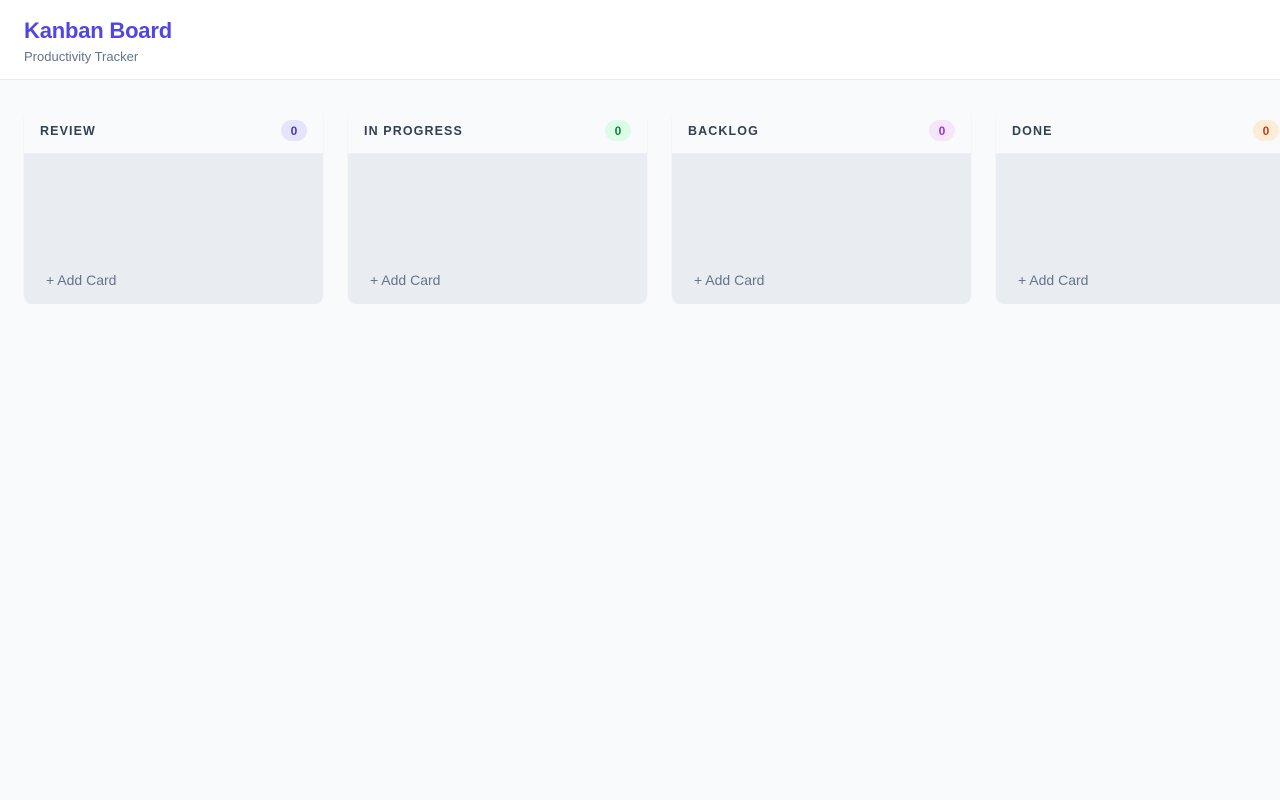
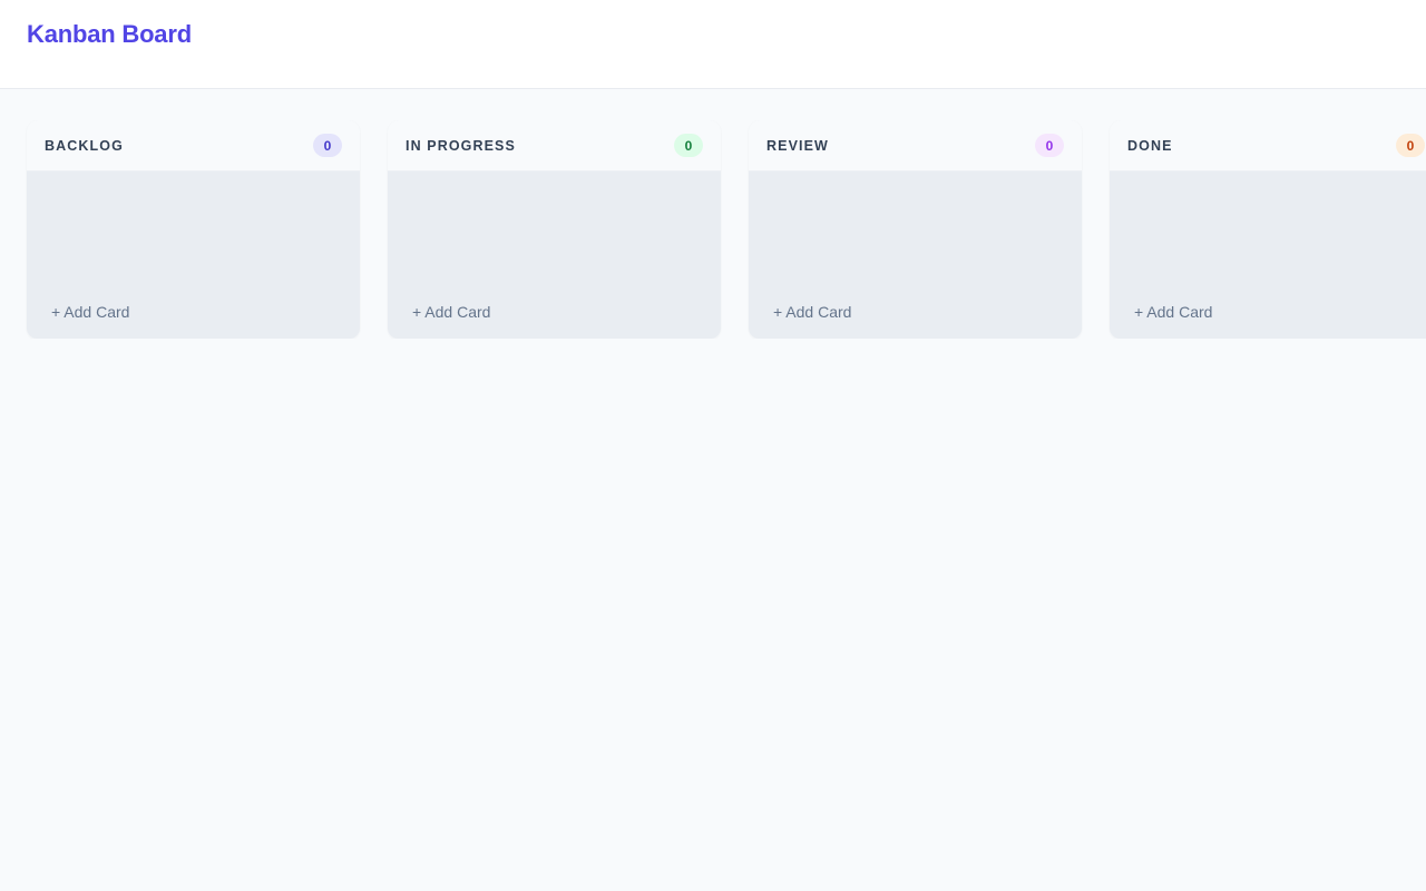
  Kanban Board
- Productivity Tracker
- REVIEW
+ BACKLOG
  0
  + Add Card
  IN PROGRESS
  0
  + Add Card
- BACKLOG
+ REVIEW
  0
  + Add Card
  DONE
  0
  + Add Card
